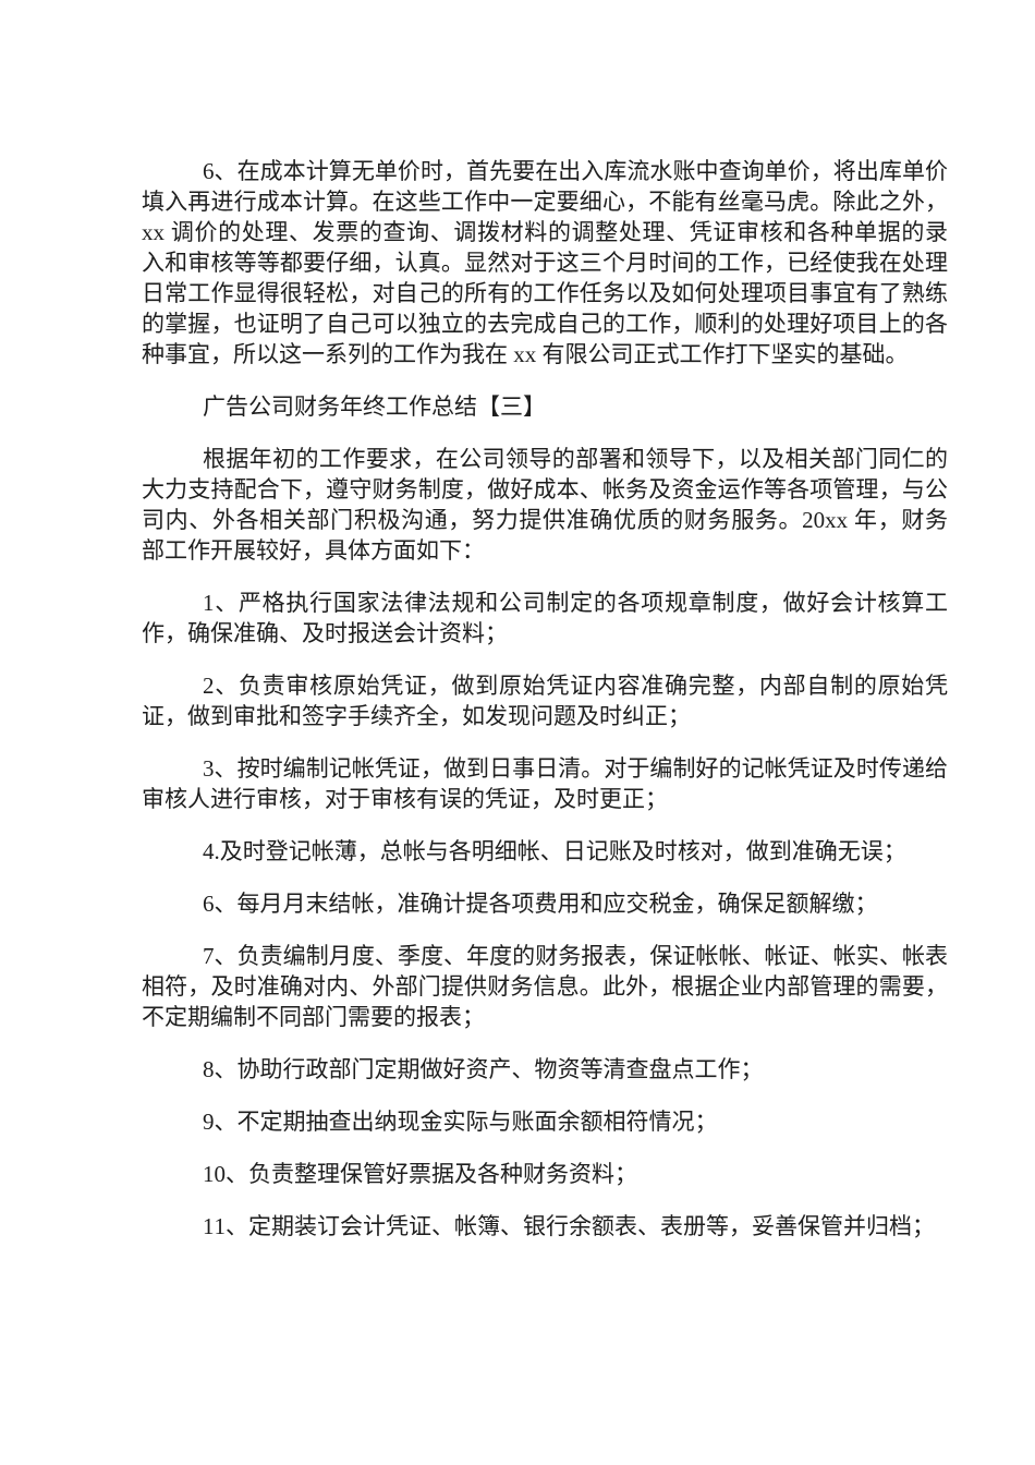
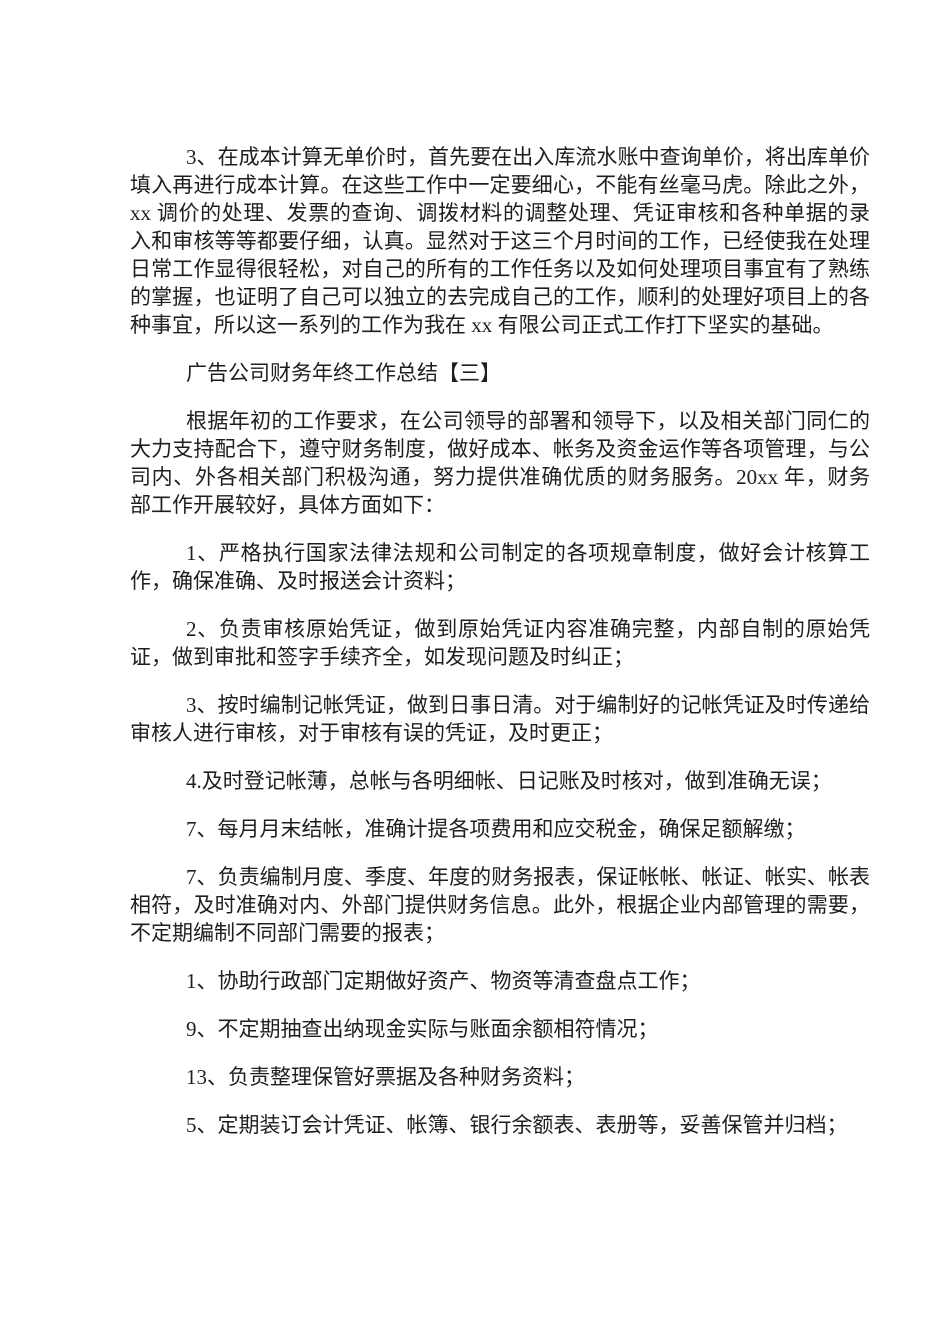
- 6、在成本计算无单价时，首先要在出入库流水账中查询单价，将出库单价填入再进行成本计算。在这些工作中一定要细心，不能有丝毫马虎。除此之外，xx 调价的处理、发票的查询、调拨材料的调整处理、凭证审核和各种单据的录入和审核等等都要仔细，认真。显然对于这三个月时间的工作，已经使我在处理日常工作显得很轻松，对自己的所有的工作任务以及如何处理项目事宜有了熟练的掌握，也证明了自己可以独立的去完成自己的工作，顺利的处理好项目上的各种事宜，所以这一系列的工作为我在 xx 有限公司正式工作打下坚实的基础。
+ 3、在成本计算无单价时，首先要在出入库流水账中查询单价，将出库单价填入再进行成本计算。在这些工作中一定要细心，不能有丝毫马虎。除此之外，xx 调价的处理、发票的查询、调拨材料的调整处理、凭证审核和各种单据的录入和审核等等都要仔细，认真。显然对于这三个月时间的工作，已经使我在处理日常工作显得很轻松，对自己的所有的工作任务以及如何处理项目事宜有了熟练的掌握，也证明了自己可以独立的去完成自己的工作，顺利的处理好项目上的各种事宜，所以这一系列的工作为我在 xx 有限公司正式工作打下坚实的基础。
  广告公司财务年终工作总结【三】
  根据年初的工作要求，在公司领导的部署和领导下，以及相关部门同仁的大力支持配合下，遵守财务制度，做好成本、帐务及资金运作等各项管理，与公司内、外各相关部门积极沟通，努力提供准确优质的财务服务。20xx 年，财务部工作开展较好，具体方面如下：
  1、严格执行国家法律法规和公司制定的各项规章制度，做好会计核算工作，确保准确、及时报送会计资料；
  2、负责审核原始凭证，做到原始凭证内容准确完整，内部自制的原始凭证，做到审批和签字手续齐全，如发现问题及时纠正；
  3、按时编制记帐凭证，做到日事日清。对于编制好的记帐凭证及时传递给审核人进行审核，对于审核有误的凭证，及时更正；
  4.及时登记帐薄，总帐与各明细帐、日记账及时核对，做到准确无误；
- 6、每月月末结帐，准确计提各项费用和应交税金，确保足额解缴；
+ 7、每月月末结帐，准确计提各项费用和应交税金，确保足额解缴；
  7、负责编制月度、季度、年度的财务报表，保证帐帐、帐证、帐实、帐表相符，及时准确对内、外部门提供财务信息。此外，根据企业内部管理的需要，不定期编制不同部门需要的报表；
- 8、协助行政部门定期做好资产、物资等清查盘点工作；
+ 1、协助行政部门定期做好资产、物资等清查盘点工作；
  9、不定期抽查出纳现金实际与账面余额相符情况；
- 10、负责整理保管好票据及各种财务资料；
+ 13、负责整理保管好票据及各种财务资料；
- 11、定期装订会计凭证、帐簿、银行余额表、表册等，妥善保管并归档；
+ 5、定期装订会计凭证、帐簿、银行余额表、表册等，妥善保管并归档；
